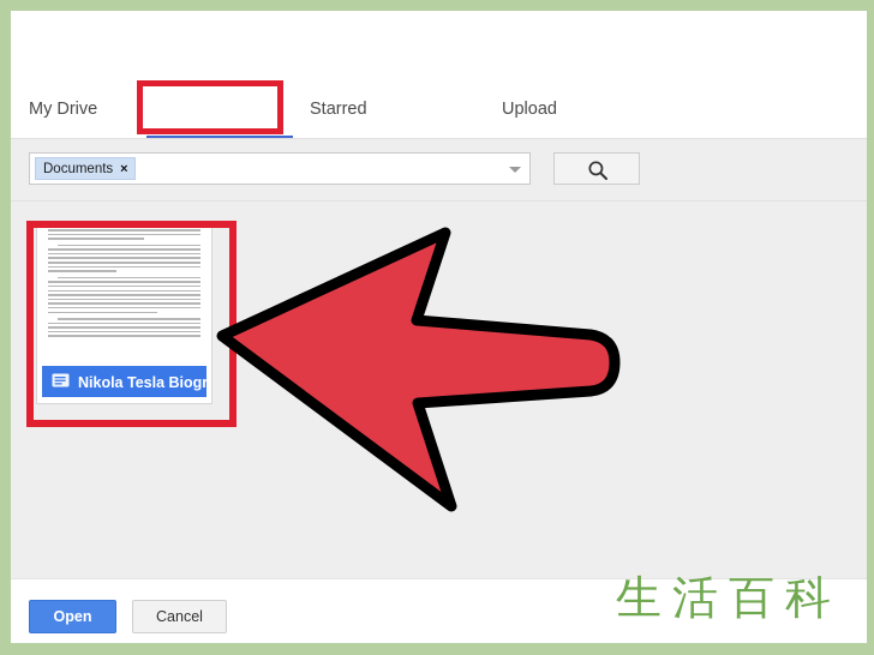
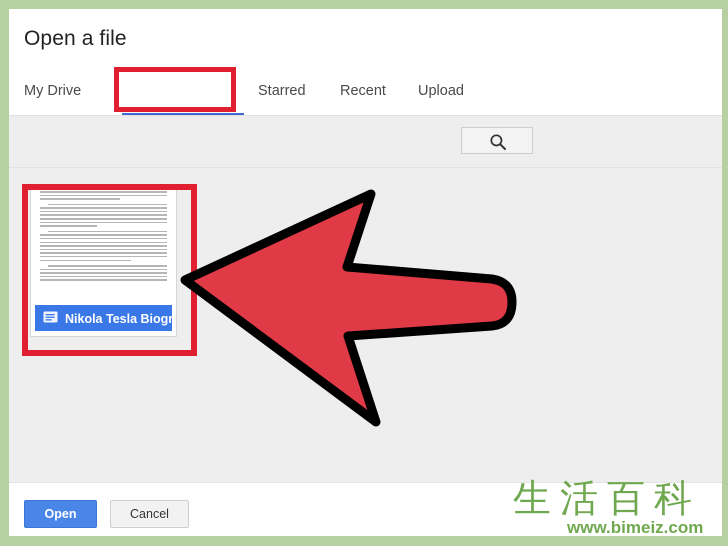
+ Open a file
  My Drive
  Starred
+ Recent
  Upload
- Documents ×
  Nikola Tesla Biogr
  Open
  Cancel
  生活百科
+ www.bimeiz.com
